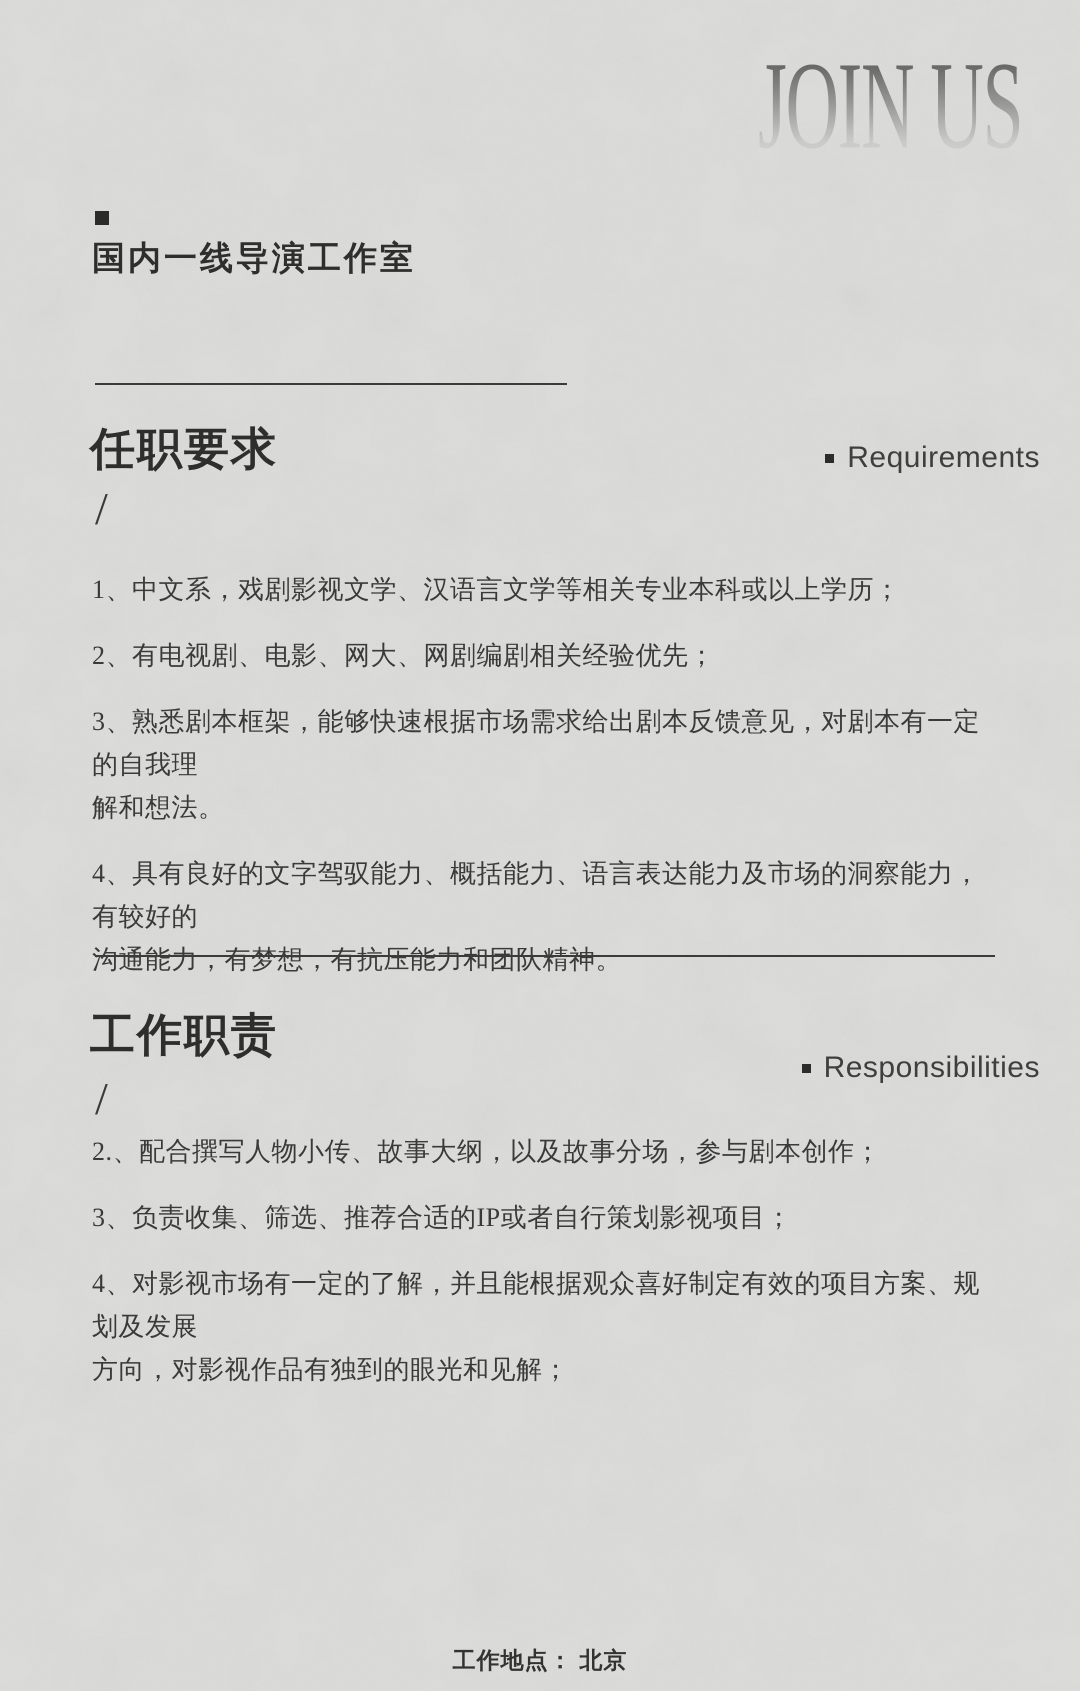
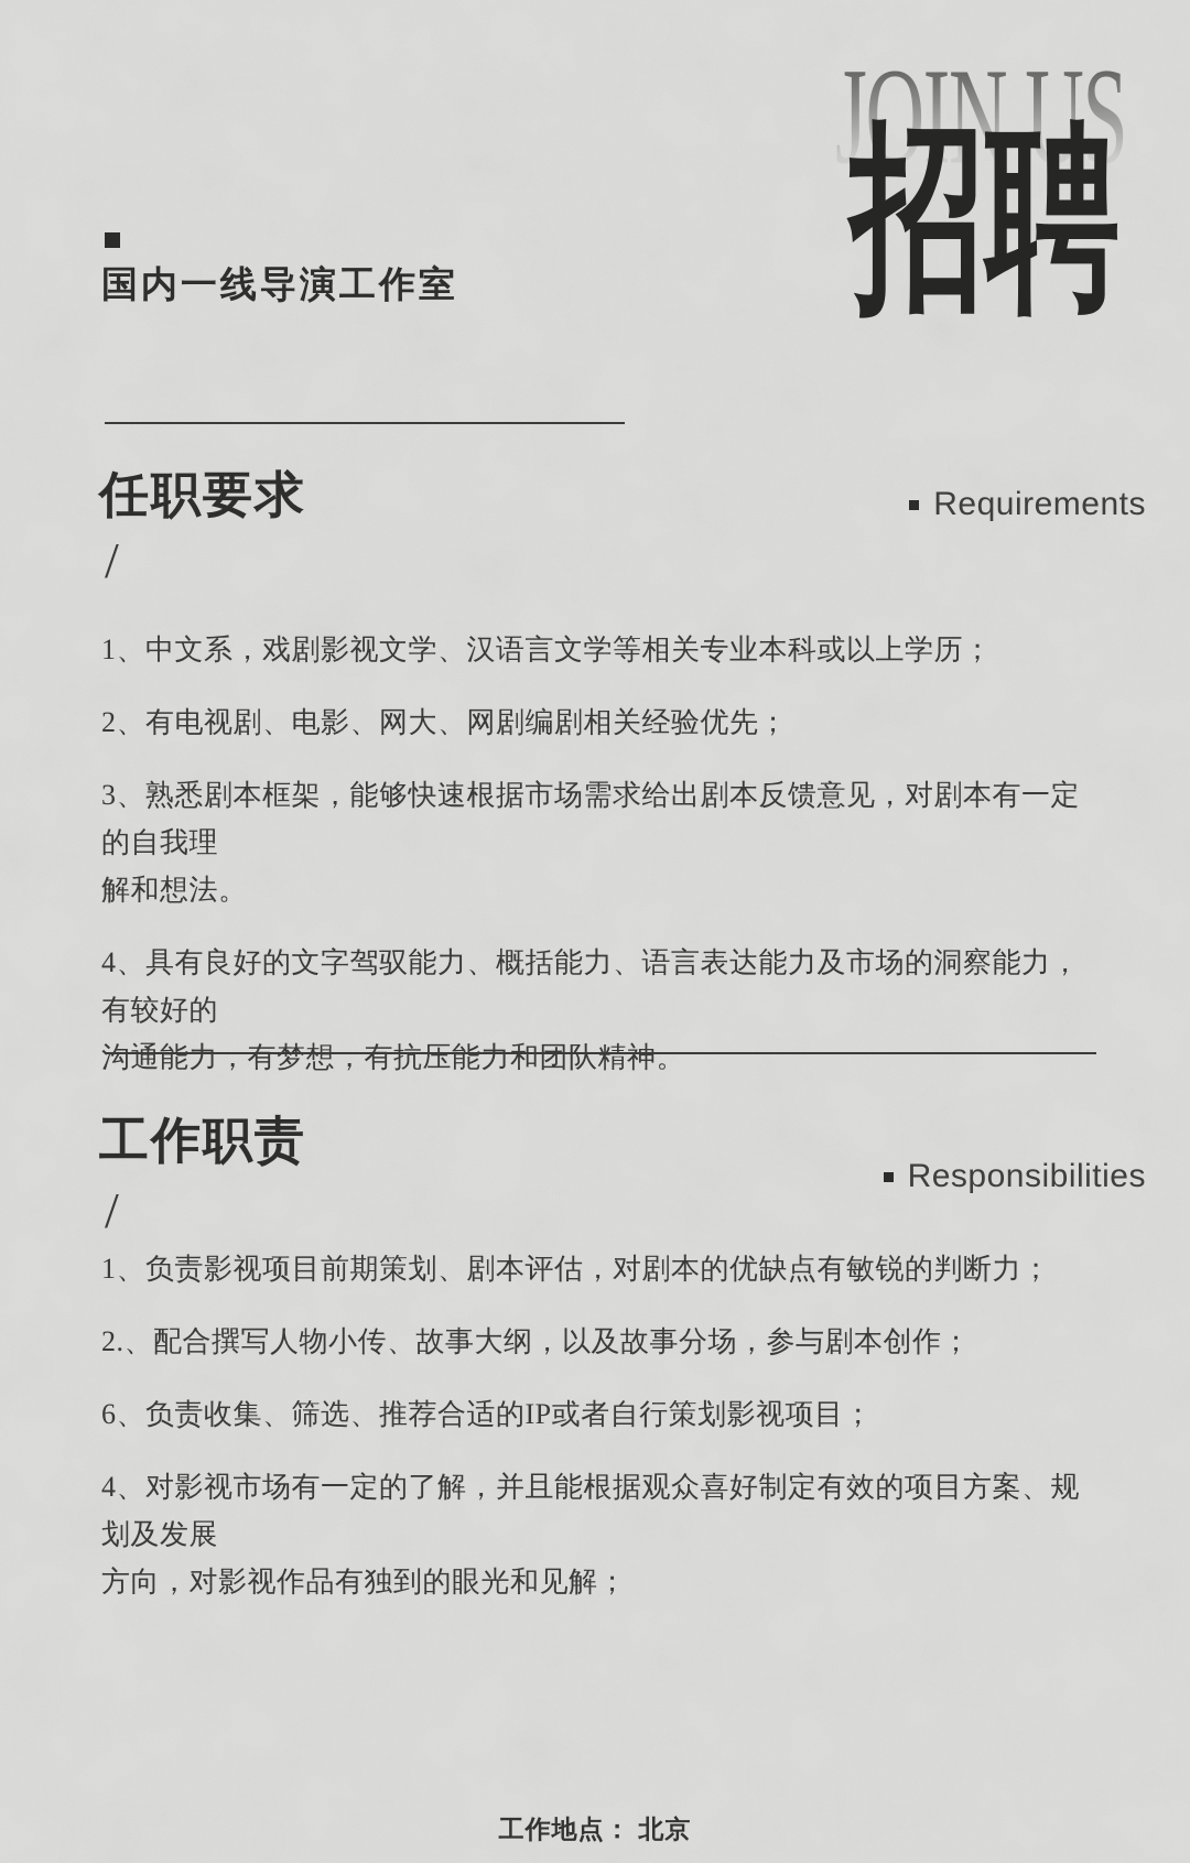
  JOIN US
+ 招聘
  国内一线导演工作室
  任职要求
  Requirements
  /
  1、中文系，戏剧影视文学、汉语言文学等相关专业本科或以上学历；
  2、有电视剧、电影、网大、网剧编剧相关经验优先；
  3、熟悉剧本框架，能够快速根据市场需求给出剧本反馈意见，对剧本有一定的自我理
  解和想法。
  4、具有良好的文字驾驭能力、概括能力、语言表达能力及市场的洞察能力，有较好的
  沟通能力，有梦想，有抗压能力和团队精神。
  工作职责
  Responsibilities
  /
+ 1、负责影视项目前期策划、剧本评估，对剧本的优缺点有敏锐的判断力；
  2.、配合撰写人物小传、故事大纲，以及故事分场，参与剧本创作；
- 3、负责收集、筛选、推荐合适的IP或者自行策划影视项目；
+ 6、负责收集、筛选、推荐合适的IP或者自行策划影视项目；
  4、对影视市场有一定的了解，并且能根据观众喜好制定有效的项目方案、规划及发展
  方向，对影视作品有独到的眼光和见解；
  工作地点： 北京
